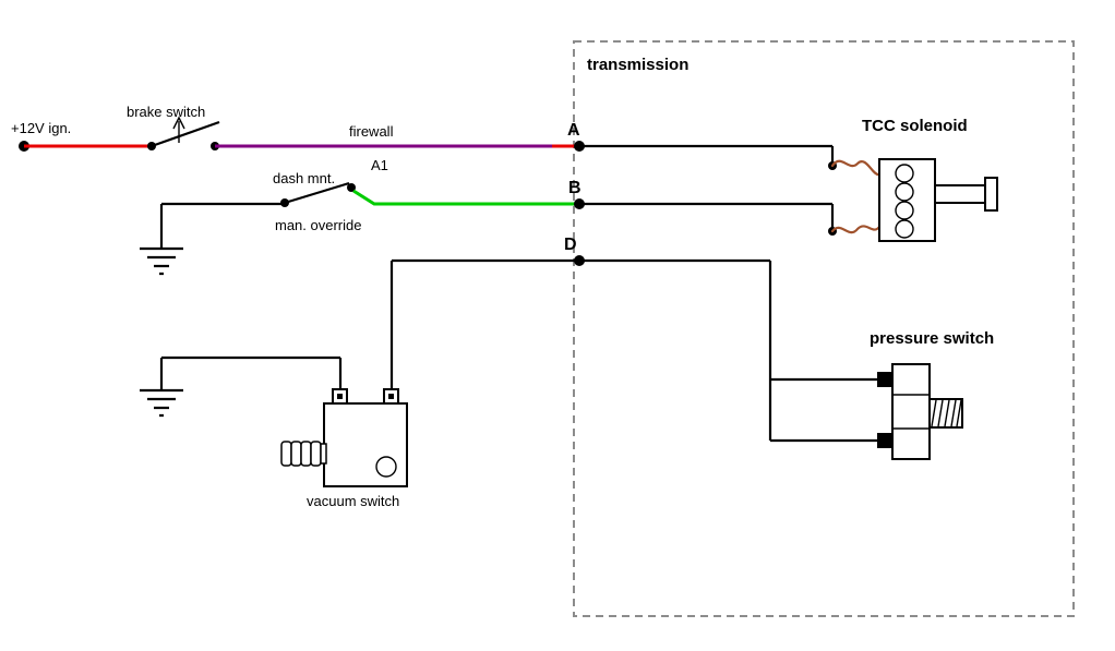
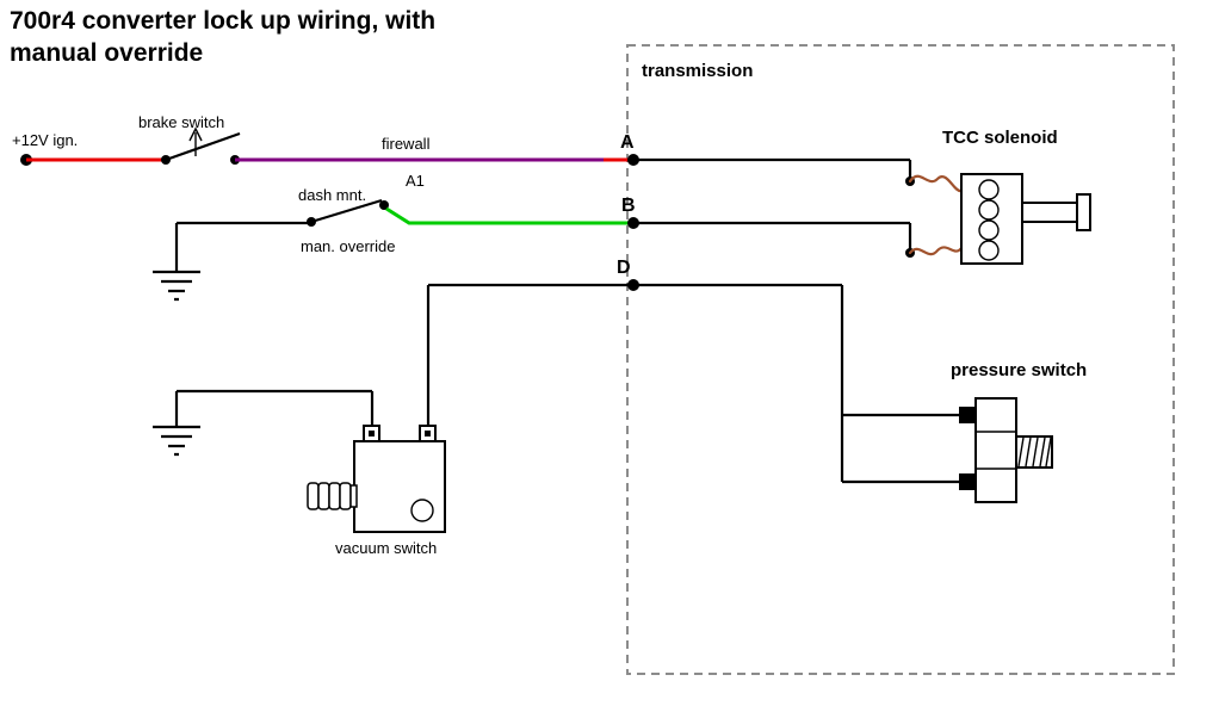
+ 700r4 converter lock up wiring, with
+ manual override
  transmission
  +12V ign.
  brake switch
  firewall
  A1
  A
  dash mnt.
  man. override
  B
  TCC solenoid
  D
  vacuum switch
  pressure switch
